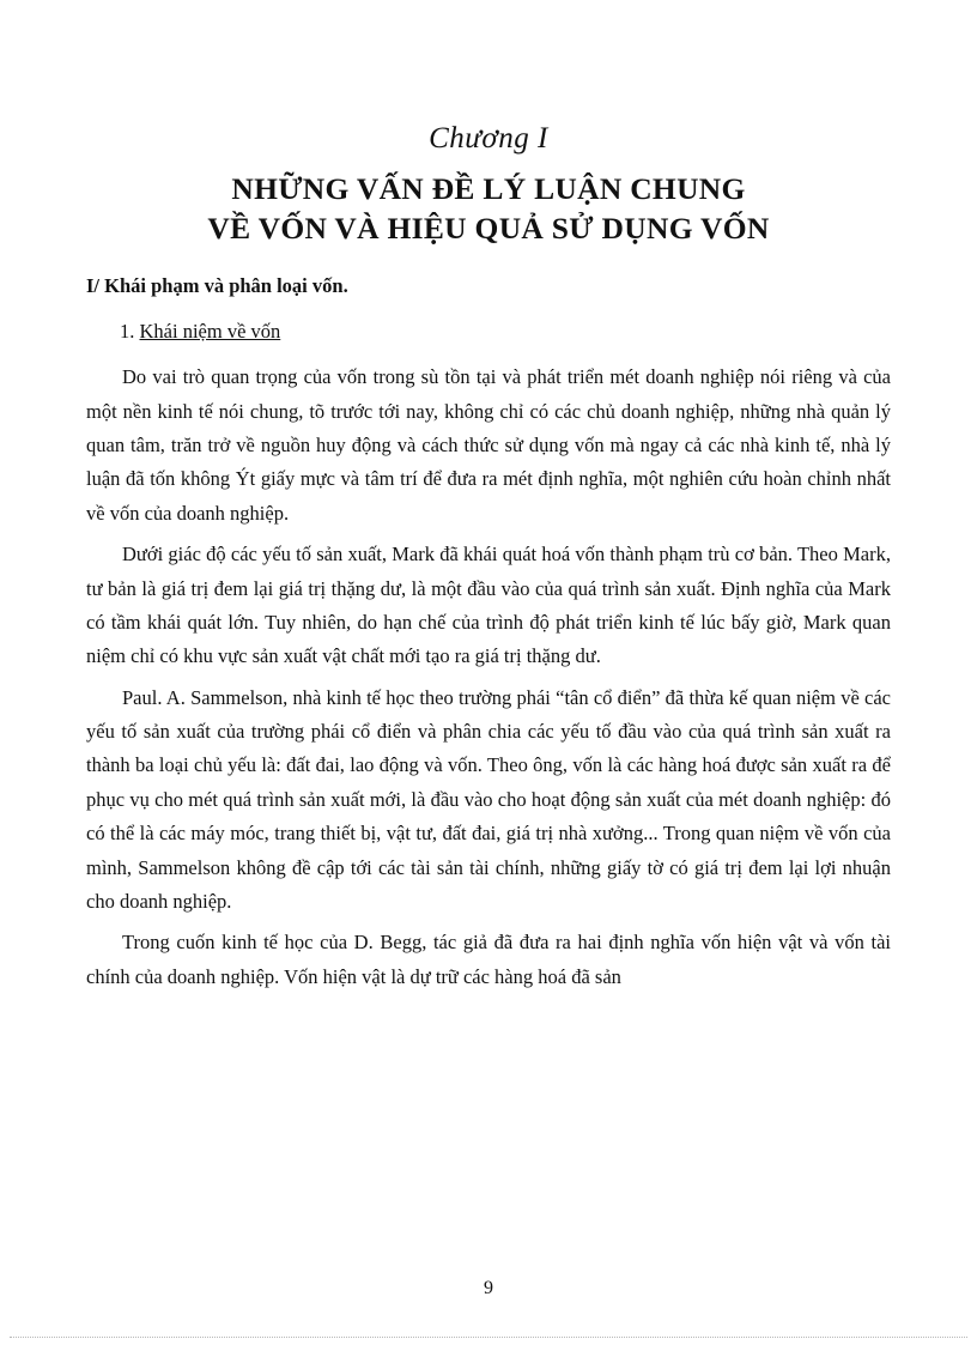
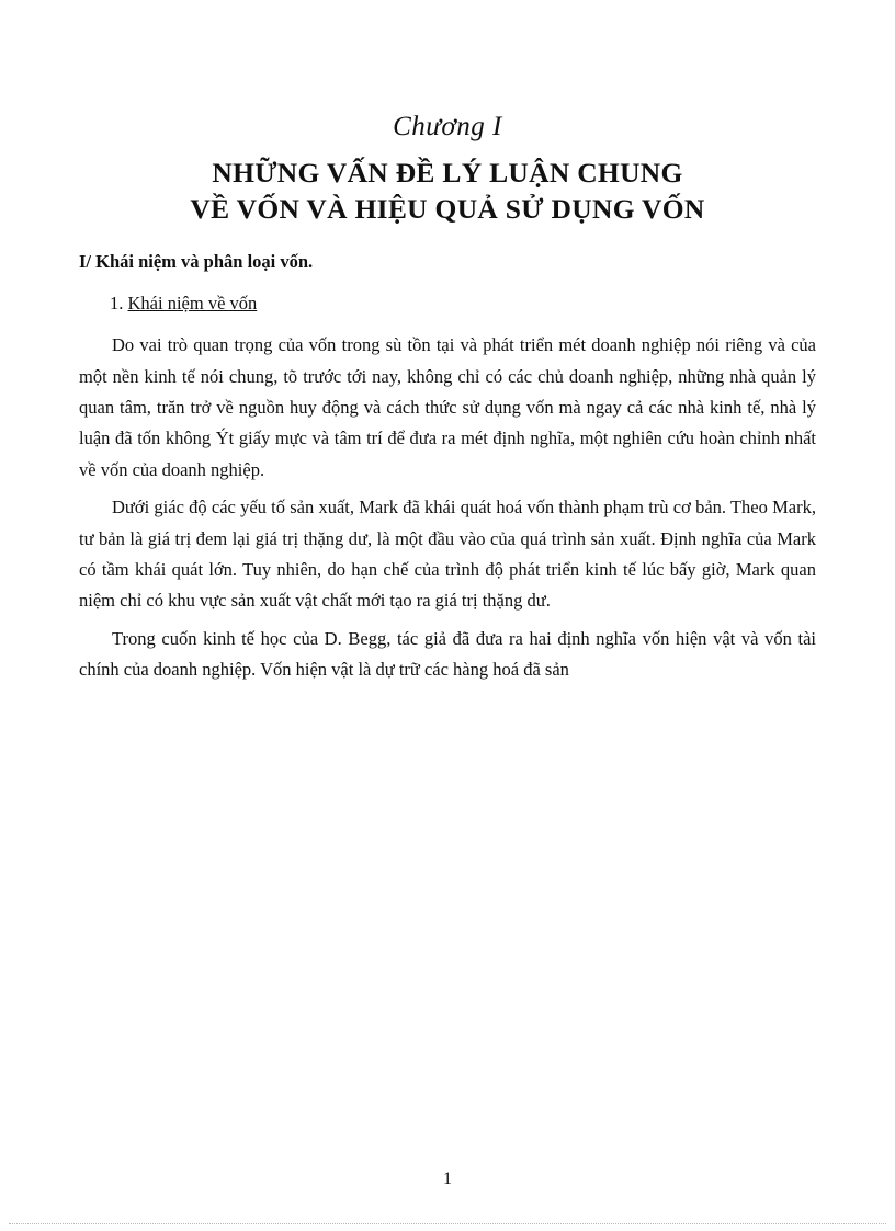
  Chương I
  NHỮNG VẤN ĐỀ LÝ LUẬN CHUNG
  VỀ VỐN VÀ HIỆU QUẢ SỬ DỤNG VỐN
- I/ Khái phạm và phân loại vốn.
+ I/ Khái niệm và phân loại vốn.
  1. Khái niệm về vốn
  Do vai trò quan trọng của vốn trong sù tồn tại và phát triển mét doanh nghiệp nói riêng và của một nền kinh tế nói chung, tõ trước tới nay, không chỉ có các chủ doanh nghiệp, những nhà quản lý quan tâm, trăn trở về nguồn huy động và cách thức sử dụng vốn mà ngay cả các nhà kinh tế, nhà lý luận đã tốn không Ýt giấy mực và tâm trí để đưa ra mét định nghĩa, một nghiên cứu hoàn chỉnh nhất về vốn của doanh nghiệp.
  Dưới giác độ các yếu tố sản xuất, Mark đã khái quát hoá vốn thành phạm trù cơ bản. Theo Mark, tư bản là giá trị đem lại giá trị thặng dư, là một đầu vào của quá trình sản xuất. Định nghĩa của Mark có tầm khái quát lớn. Tuy nhiên, do hạn chế của trình độ phát triển kinh tế lúc bấy giờ, Mark quan niệm chỉ có khu vực sản xuất vật chất mới tạo ra giá trị thặng dư.
- Paul. A. Sammelson, nhà kinh tế học theo trường phái “tân cổ điển” đã thừa kế quan niệm về các yếu tố sản xuất của trường phái cổ điển và phân chia các yếu tố đầu vào của quá trình sản xuất ra thành ba loại chủ yếu là: đất đai, lao động và vốn. Theo ông, vốn là các hàng hoá được sản xuất ra để phục vụ cho mét quá trình sản xuất mới, là đầu vào cho hoạt động sản xuất của mét doanh nghiệp: đó có thể là các máy móc, trang thiết bị, vật tư, đất đai, giá trị nhà xưởng... Trong quan niệm về vốn của mình, Sammelson không đề cập tới các tài sản tài chính, những giấy tờ có giá trị đem lại lợi nhuận cho doanh nghiệp.
  Trong cuốn kinh tế học của D. Begg, tác giả đã đưa ra hai định nghĩa vốn hiện vật và vốn tài chính của doanh nghiệp. Vốn hiện vật là dự trữ các hàng hoá đã sản
- 9
+ 1
